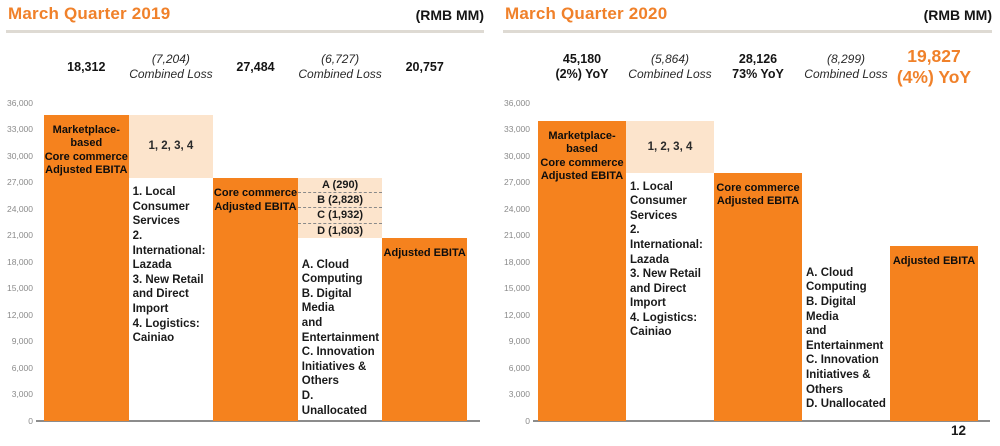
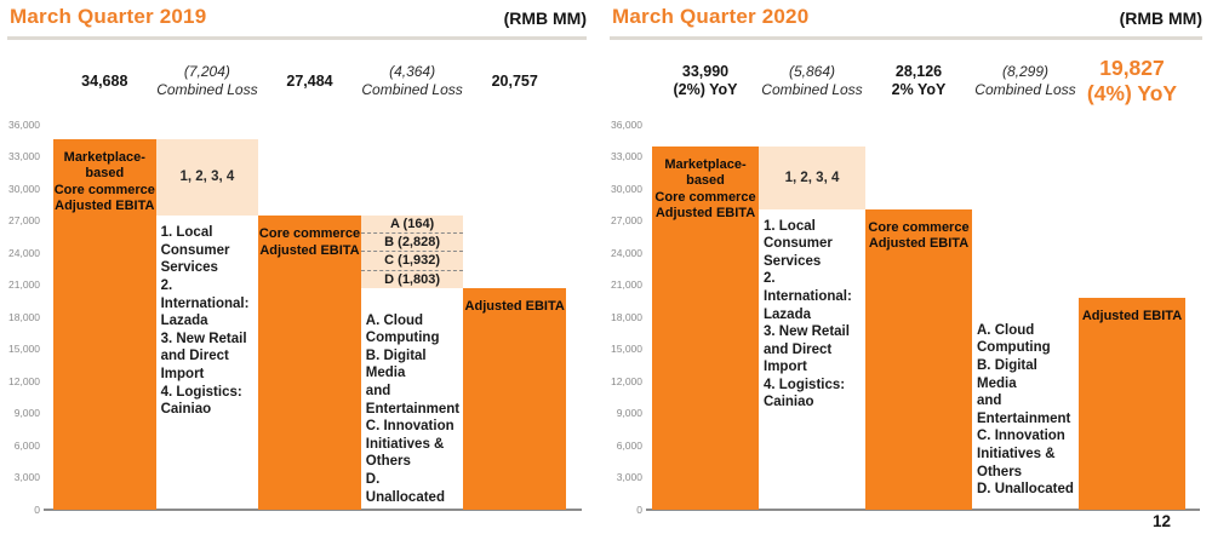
  March Quarter 2019
  (RMB MM)
  36,000
  33,000
  30,000
  27,000
  24,000
  21,000
  18,000
  15,000
  12,000
  9,000
  6,000
  3,000
  0
- 18,312
+ 34,688
  Marketplace-
  based
  Core commerce
  Adjusted EBITA
  (7,204)
  Combined Loss
  1, 2, 3, 4
  1. Local
  Consumer
  Services
  2. International:
  Lazada
  3. New Retail
  and Direct
  Import
  4. Logistics:
  Cainiao
  27,484
  Core commerce
  Adjusted EBITA
- (6,727)
+ (4,364)
  Combined Loss
- A (290)
+ A (164)
  B (2,828)
  C (1,932)
  D (1,803)
  A. Cloud
  Computing
  B. Digital Media
  and
  Entertainment
  C. Innovation
  Initiatives &
  Others
  D. Unallocated
  20,757
  Adjusted EBITA
  March Quarter 2020
  (RMB MM)
  36,000
  33,000
  30,000
  27,000
  24,000
  21,000
  18,000
  15,000
  12,000
  9,000
  6,000
  3,000
  0
- 45,180
+ 33,990
  (2%) YoY
  Marketplace-
  based
  Core commerce
  Adjusted EBITA
  (5,864)
  Combined Loss
  1, 2, 3, 4
  1. Local
  Consumer
  Services
  2. International:
  Lazada
  3. New Retail
  and Direct
  Import
  4. Logistics:
  Cainiao
  28,126
- 73% YoY
+ 2% YoY
  Core commerce
  Adjusted EBITA
  (8,299)
  Combined Loss
  A. Cloud
  Computing
  B. Digital Media
  and
  Entertainment
  C. Innovation
  Initiatives &
  Others
  D. Unallocated
  19,827
  (4%) YoY
  Adjusted EBITA
  12
